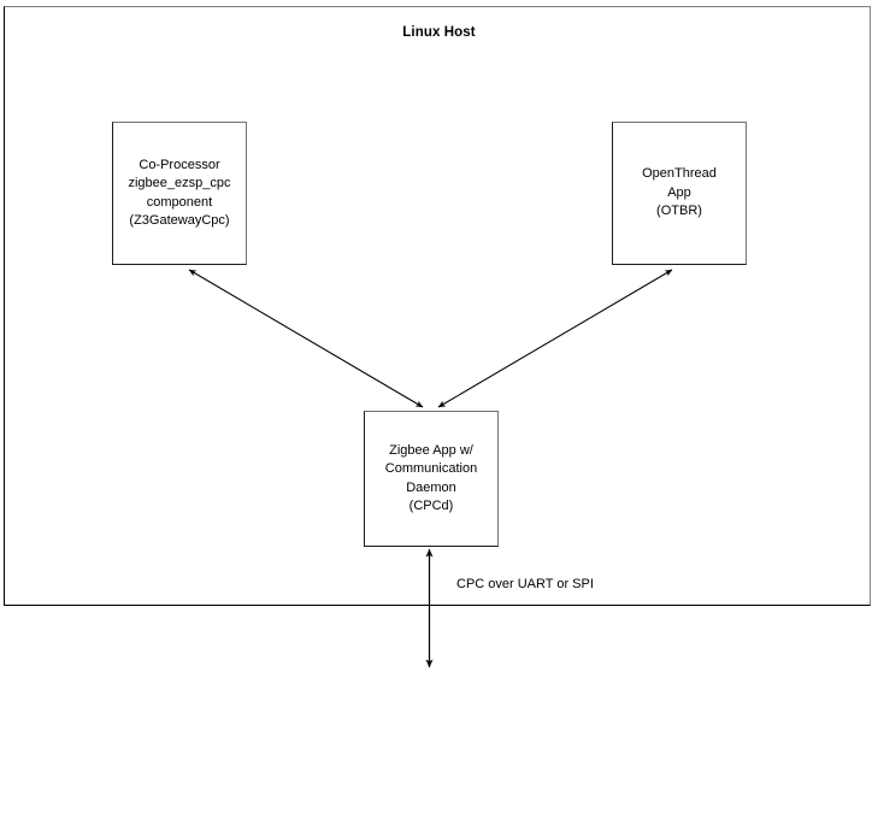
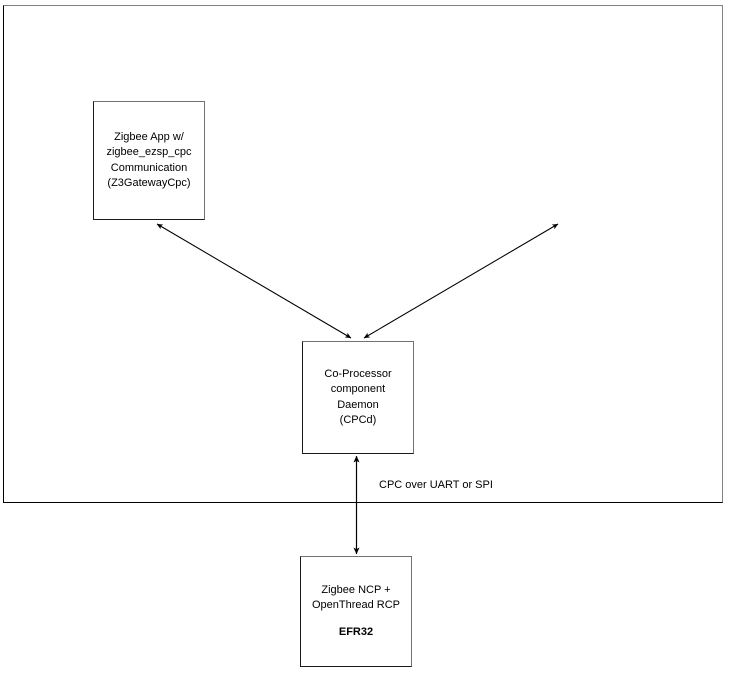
- Linux Host
- Co-Processor
+ Zigbee App w/
  zigbee_ezsp_cpc
- component
+ Communication
  (Z3GatewayCpc)
- OpenThread
- App
- (OTBR)
- Zigbee App w/
+ Co-Processor
- Communication
+ component
  Daemon
  (CPCd)
+ Zigbee NCP +
+ OpenThread RCP
+ EFR32
  CPC over UART or SPI
